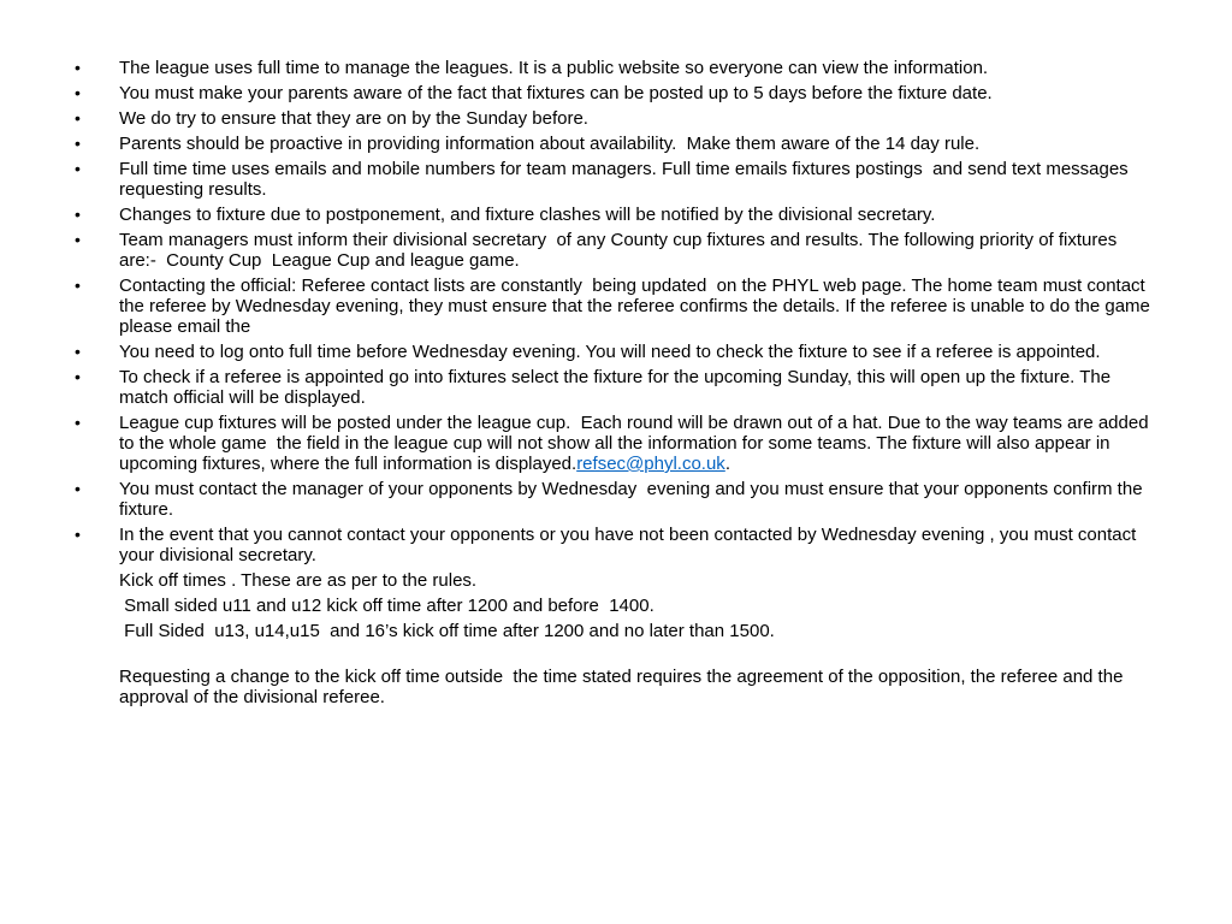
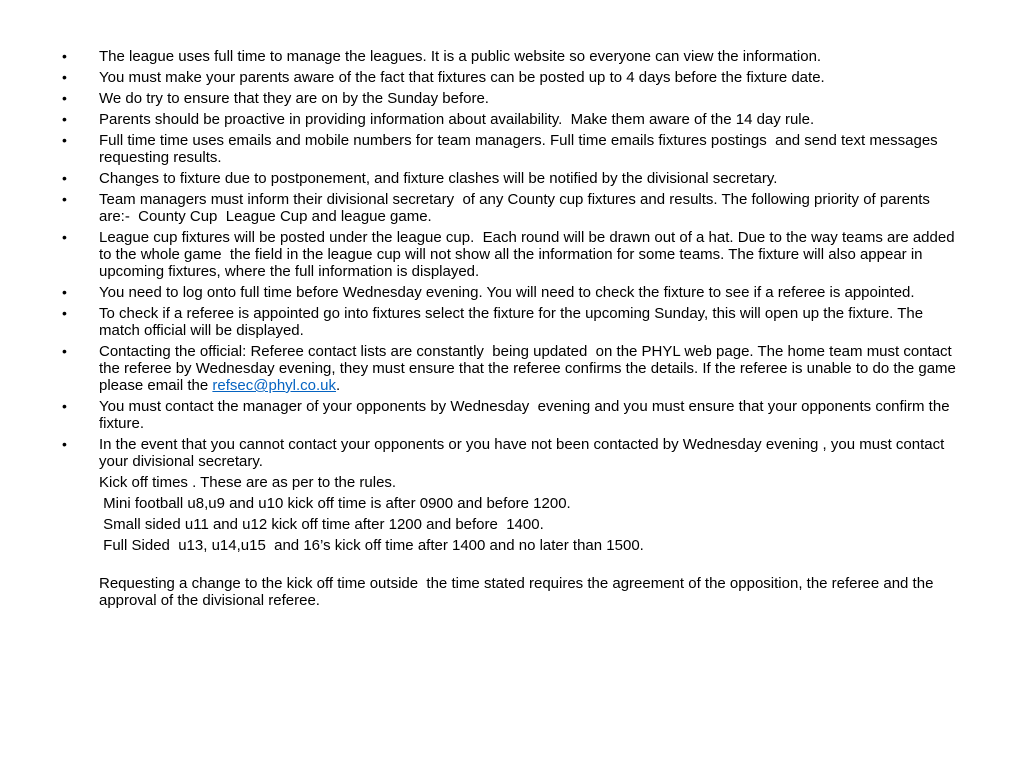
  •
  The league uses full time to manage the leagues. It is a public website so everyone can view the information.
  •
- You must make your parents aware of the fact that fixtures can be posted up to 5 days before the fixture date.
+ You must make your parents aware of the fact that fixtures can be posted up to 4 days before the fixture date.
  •
  We do try to ensure that they are on by the Sunday before.
  •
  Parents should be proactive in providing information about availability. Make them aware of the 14 day rule.
  •
  Full time time uses emails and mobile numbers for team managers. Full time emails fixtures postings and send text messages requesting results.
  •
  Changes to fixture due to postponement, and fixture clashes will be notified by the divisional secretary.
  •
- Team managers must inform their divisional secretary of any County cup fixtures and results. The following priority of fixtures are:- County Cup League Cup and league game.
+ Team managers must inform their divisional secretary of any County cup fixtures and results. The following priority of parents are:- County Cup League Cup and league game.
  •
- Contacting the official: Referee contact lists are constantly being updated on the PHYL web page. The home team must contact the referee by Wednesday evening, they must ensure that the referee confirms the details. If the referee is unable to do the game please email the
+ League cup fixtures will be posted under the league cup. Each round will be drawn out of a hat. Due to the way teams are added to the whole game the field in the league cup will not show all the information for some teams. The fixture will also appear in upcoming fixtures, where the full information is displayed.
  •
  You need to log onto full time before Wednesday evening. You will need to check the fixture to see if a referee is appointed.
  •
  To check if a referee is appointed go into fixtures select the fixture for the upcoming Sunday, this will open up the fixture. The match official will be displayed.
  •
- League cup fixtures will be posted under the league cup. Each round will be drawn out of a hat. Due to the way teams are added to the whole game the field in the league cup will not show all the information for some teams. The fixture will also appear in upcoming fixtures, where the full information is displayed.refsec@phyl.co.uk.
+ Contacting the official: Referee contact lists are constantly being updated on the PHYL web page. The home team must contact the referee by Wednesday evening, they must ensure that the referee confirms the details. If the referee is unable to do the game please email the refsec@phyl.co.uk.
  •
  You must contact the manager of your opponents by Wednesday evening and you must ensure that your opponents confirm the fixture.
  •
  In the event that you cannot contact your opponents or you have not been contacted by Wednesday evening , you must contact your divisional secretary.
  Kick off times . These are as per to the rules.
+ Mini football u8,u9 and u10 kick off time is after 0900 and before 1200.
  Small sided u11 and u12 kick off time after 1200 and before 1400.
- Full Sided u13, u14,u15 and 16’s kick off time after 1200 and no later than 1500.
+ Full Sided u13, u14,u15 and 16’s kick off time after 1400 and no later than 1500.
  Requesting a change to the kick off time outside the time stated requires the agreement of the opposition, the referee and the approval of the divisional referee.
